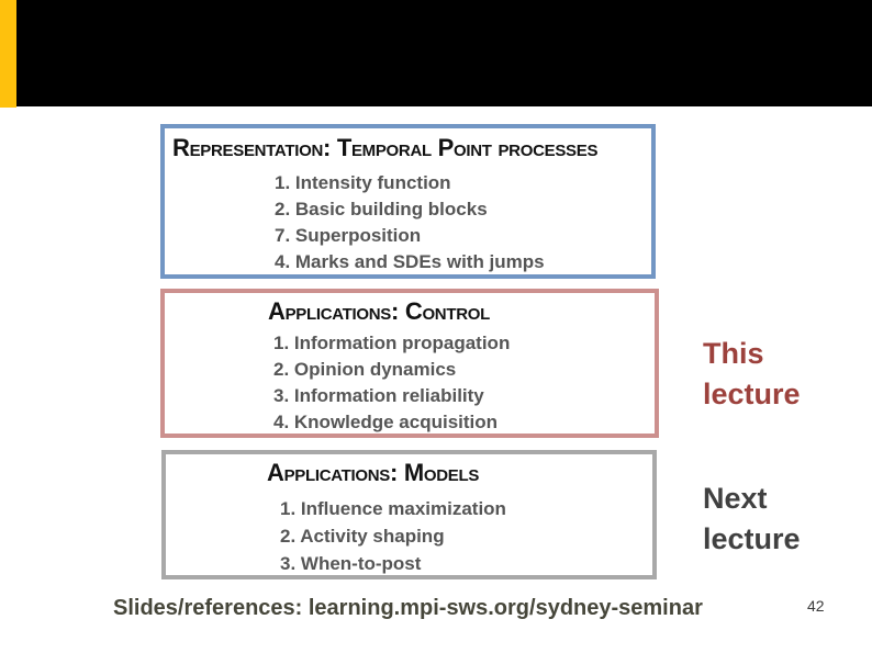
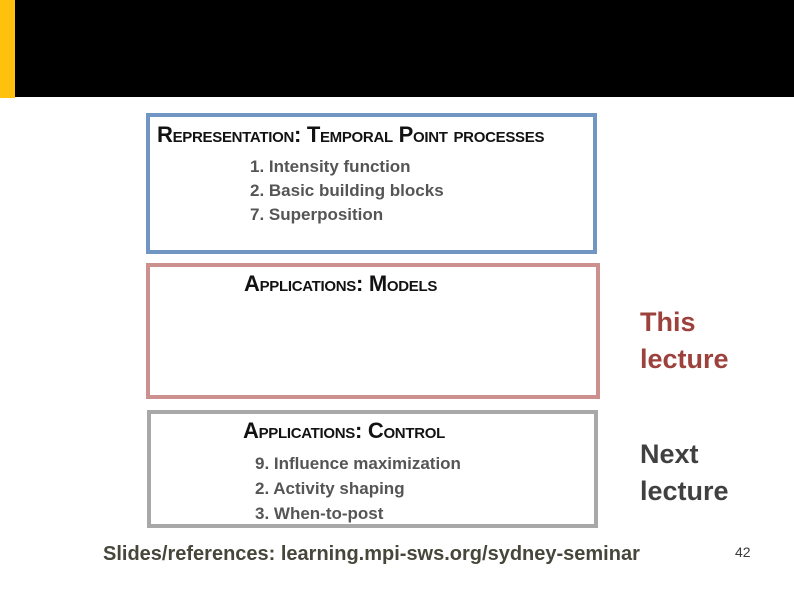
  Representation: Temporal Point processes
  1. Intensity function
  2. Basic building blocks
  7. Superposition
- 4. Marks and SDEs with jumps
- Applications: Control
+ Applications: Models
- 1. Information propagation
- 2. Opinion dynamics
- 3. Information reliability
- 4. Knowledge acquisition
- Applications: Models
+ Applications: Control
- 1. Influence maximization
+ 9. Influence maximization
  2. Activity shaping
  3. When-to-post
  This lecture
  Next lecture
  Slides/references: learning.mpi-sws.org/sydney-seminar
  42
